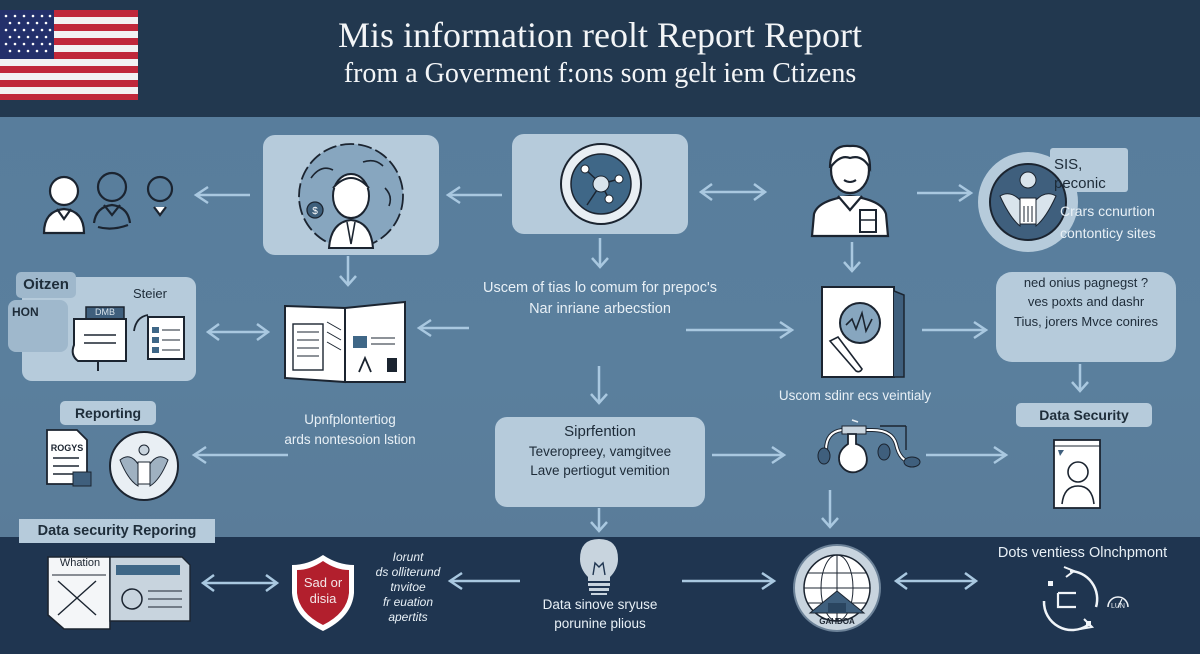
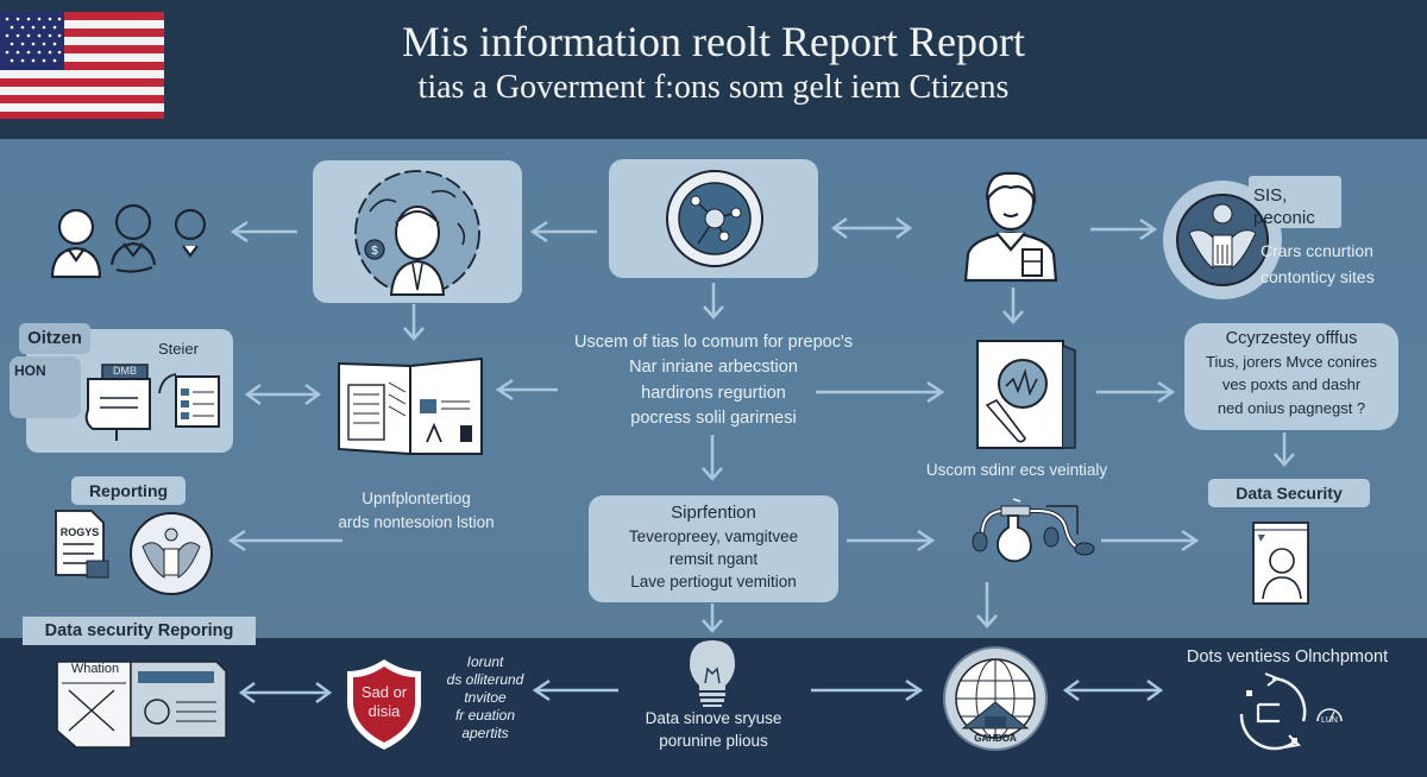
  Mis information reolt Report Report
- from a Goverment f:ons som gelt iem Ctizens
+ tias a Goverment f:ons som gelt iem Ctizens
  $
  SIS, peconic
  Crars ccnurtion
  contonticy sites
  Oitzen
  HON
  Steier
  DMB
  Uscem of tias lo comum for prepoc's
  Nar inriane arbecstion
+ hardirons regurtion
+ pocress solil garirnesi
+ Ccyrzestey offfus
- ned onius pagnegst ?
+ Tius, jorers Mvce conires
  ves poxts and dashr
- Tius, jorers Mvce conires
+ ned onius pagnegst ?
  Reporting
  ROGYS
  Upnfplontertiog
  ards nontesoion lstion
  Siprfention
  Teveropreey, vamgitvee
+ remsit ngant
  Lave pertiogut vemition
  Uscom sdinr ecs veintialy
  Data Security
  Data security Reporing
  Whation
  Sad or
  disia
  Iorunt
  ds olliterund
  tnvitoe
  fr euation
  apertits
  Data sinove sryuse
  porunine plious
  GAHDOA
  Dots ventiess Olnchpmont
